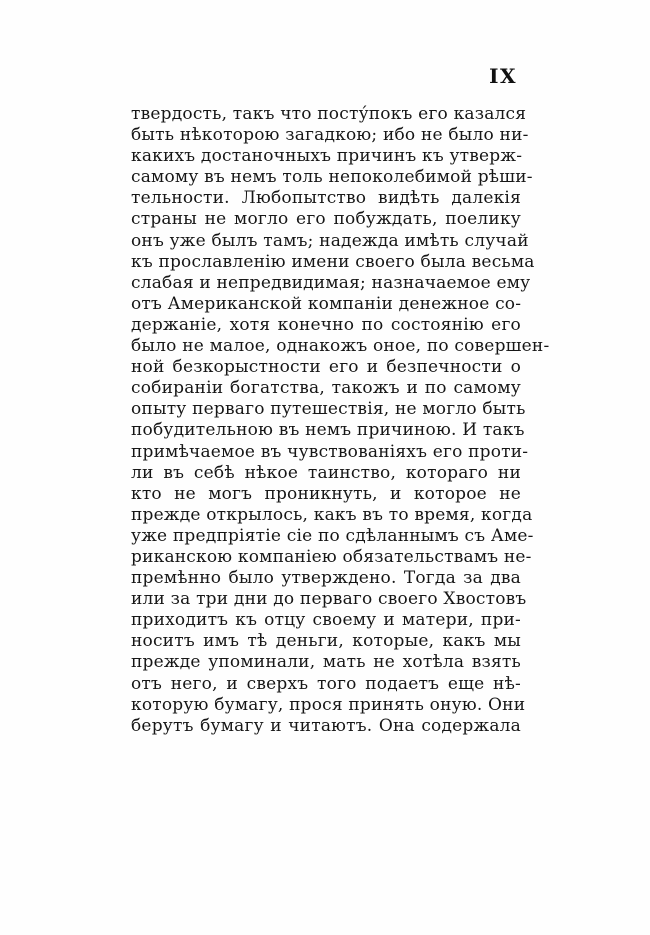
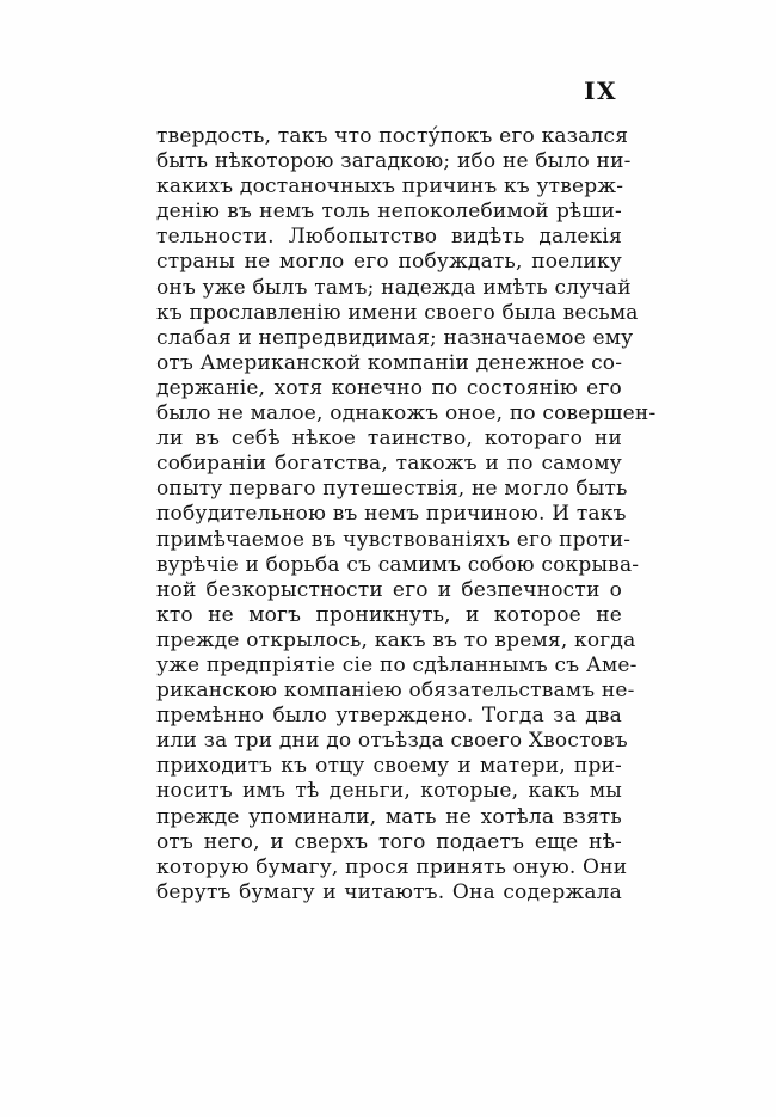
  IX
  твердость, такъ что посту́покъ его казался
  быть нѣкоторою загадкою; ибо не было ни-
  какихъ достаночныхъ причинъ къ утверж-
- самому въ немъ толь непоколебимой рѣши-
+ денію въ немъ толь непоколебимой рѣши-
  тельности. Любопытство видѣть далекія
  страны не могло его побуждать, поелику
  онъ уже былъ тамъ; надежда имѣть случай
  къ прославленію имени своего была весьма
  слабая и непредвидимая; назначаемое ему
  отъ Американской компаніи денежное со-
  держаніе, хотя конечно по состоянію его
  было не малое, однакожъ оное, по совершен-
- ной безкорыстности его и безпечности о
+ ли въ себѣ нѣкое таинство, котораго ни
  собираніи богатства, такожъ и по самому
  опыту перваго путешествія, не могло быть
  побудительною въ немъ причиною. И такъ
  примѣчаемое въ чувствованіяхъ его проти-
+ вурѣчіе и борьба съ самимъ собою сокрыва-
- ли въ себѣ нѣкое таинство, котораго ни
+ ной безкорыстности его и безпечности о
  кто не могъ проникнуть, и которое не
  прежде открылось, какъ въ то время, когда
  уже предпріятіе сіе по сдѣланнымъ съ Аме-
  риканскою компаніею обязательствамъ не-
  премѣнно было утверждено. Тогда за два
- или за три дни до перваго своего Хвостовъ
+ или за три дни до отъѣзда своего Хвостовъ
  приходитъ къ отцу своему и матери, при-
  носитъ имъ тѣ деньги, которые, какъ мы
  прежде упоминали, мать не хотѣла взять
  отъ него, и сверхъ того подаетъ еще нѣ-
  которую бумагу, прося принять оную. Они
  берутъ бумагу и читаютъ. Она содержала
